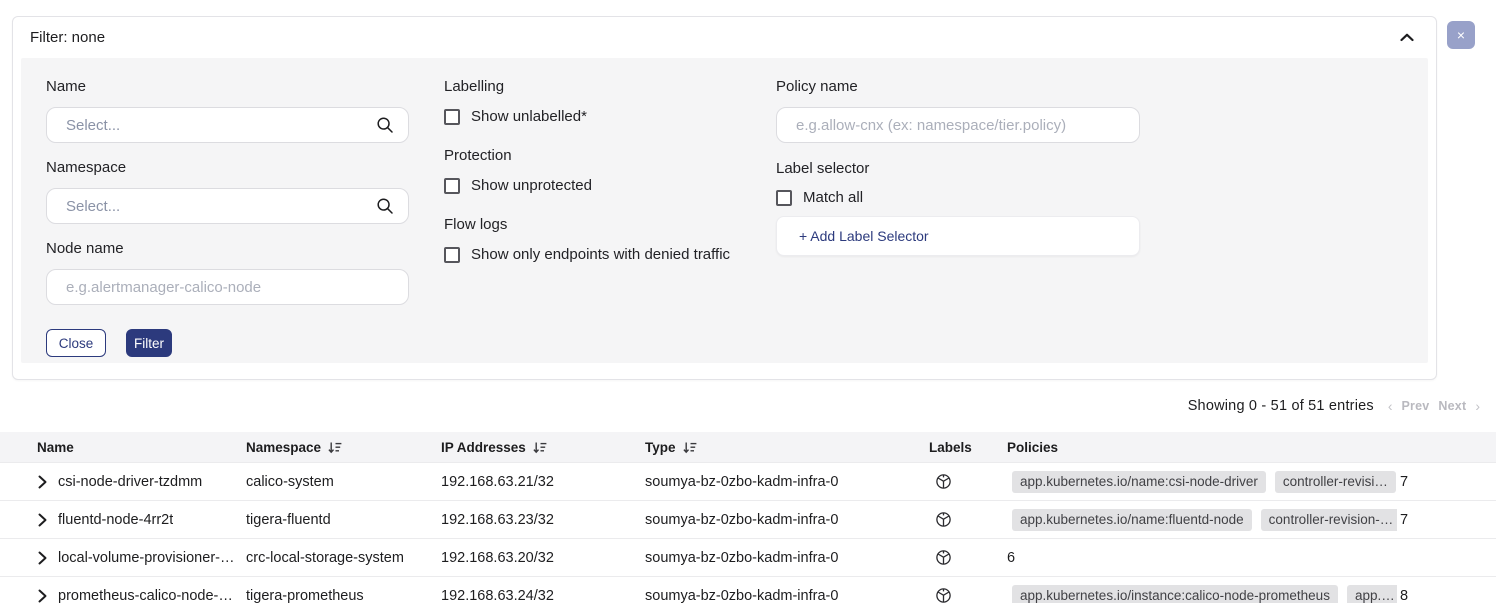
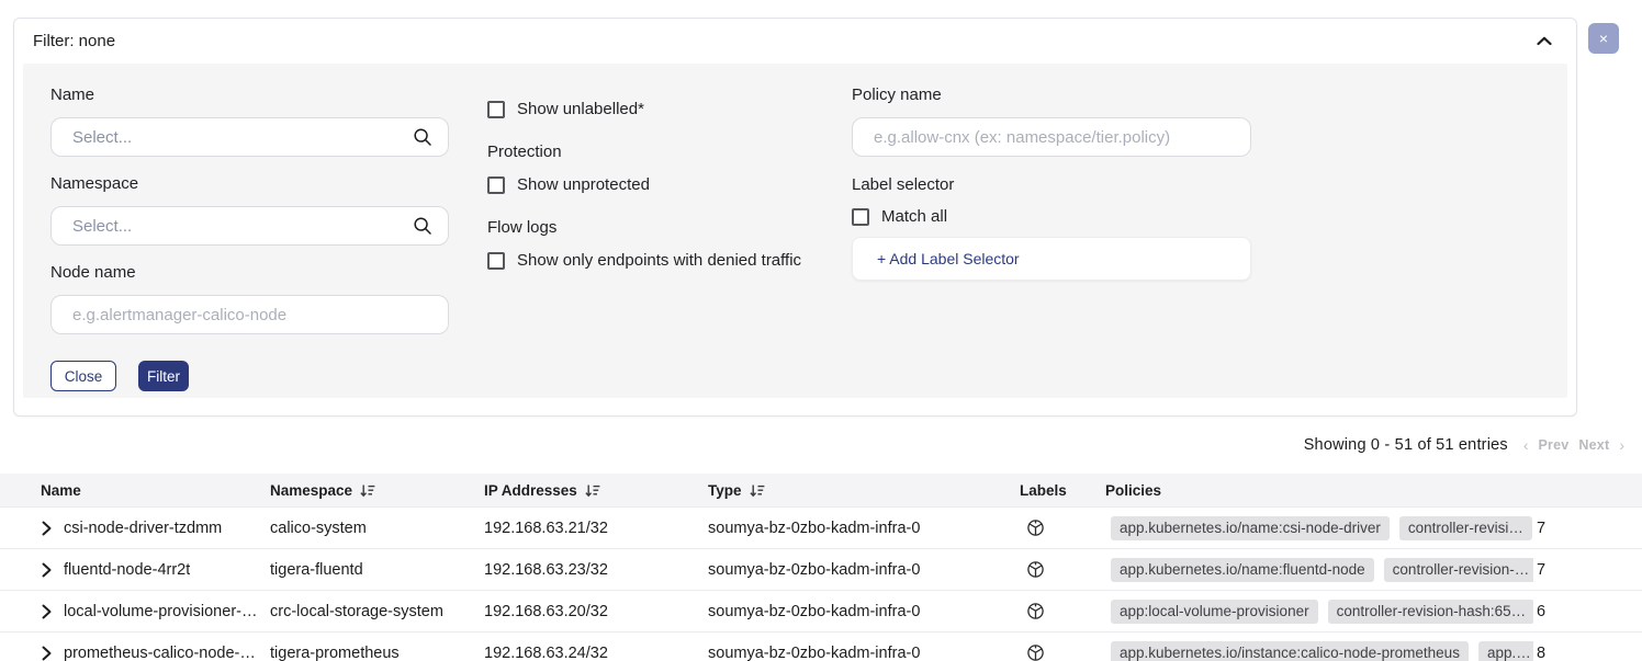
  Filter: none
  Name
  Select...
  Namespace
  Select...
  Node name
  e.g.alertmanager-calico-node
  Close
  Filter
- Labelling
  Show unlabelled*
  Protection
  Show unprotected
  Flow logs
  Show only endpoints with denied traffic
  Policy name
  e.g.allow-cnx (ex: namespace/tier.policy)
  Label selector
  Match all
  + Add Label Selector
  ×
  Showing 0 - 51 of 51 entries
  ‹
  Prev
  Next
  ›
  Name
  Namespace
  IP Addresses
  Type
  Labels
  Policies
  csi-node-driver-tzdmm
  calico-system
  192.168.63.21/32
  soumya-bz-0zbo-kadm-infra-0
  app.kubernetes.io/name:csi-node-driver
  controller-revisi…
  7
  fluentd-node-4rr2t
  tigera-fluentd
  192.168.63.23/32
  soumya-bz-0zbo-kadm-infra-0
  app.kubernetes.io/name:fluentd-node
  controller-revision-…
  7
  local-volume-provisioner-…
  crc-local-storage-system
  192.168.63.20/32
  soumya-bz-0zbo-kadm-infra-0
+ app:local-volume-provisioner
+ controller-revision-hash:65…
  6
  prometheus-calico-node-…
  tigera-prometheus
  192.168.63.24/32
  soumya-bz-0zbo-kadm-infra-0
  app.kubernetes.io/instance:calico-node-prometheus
  app.…
  8
